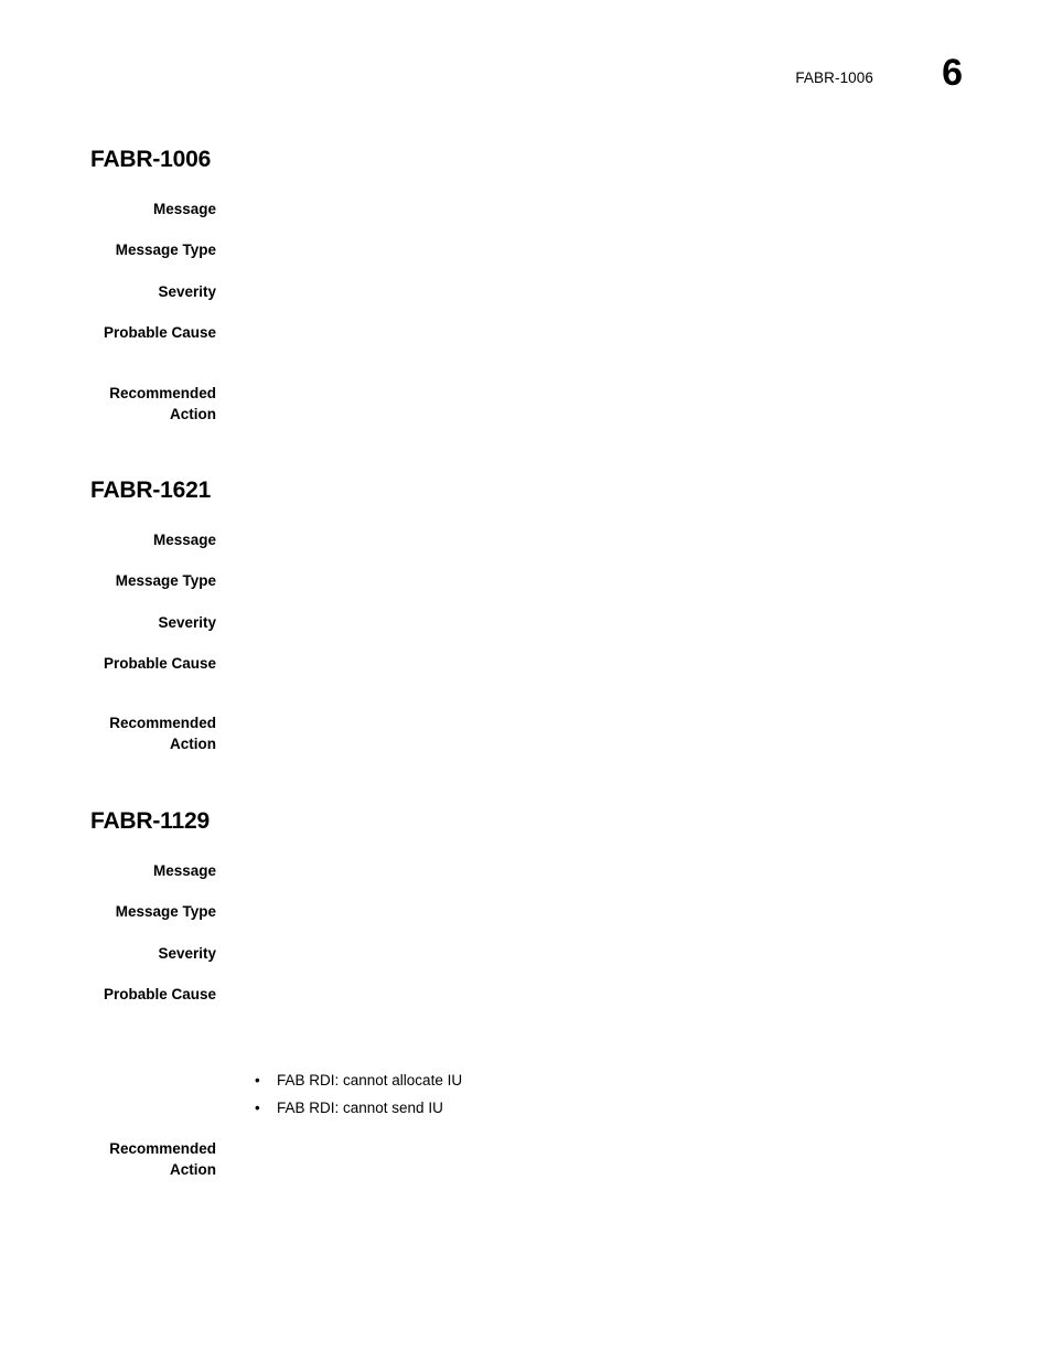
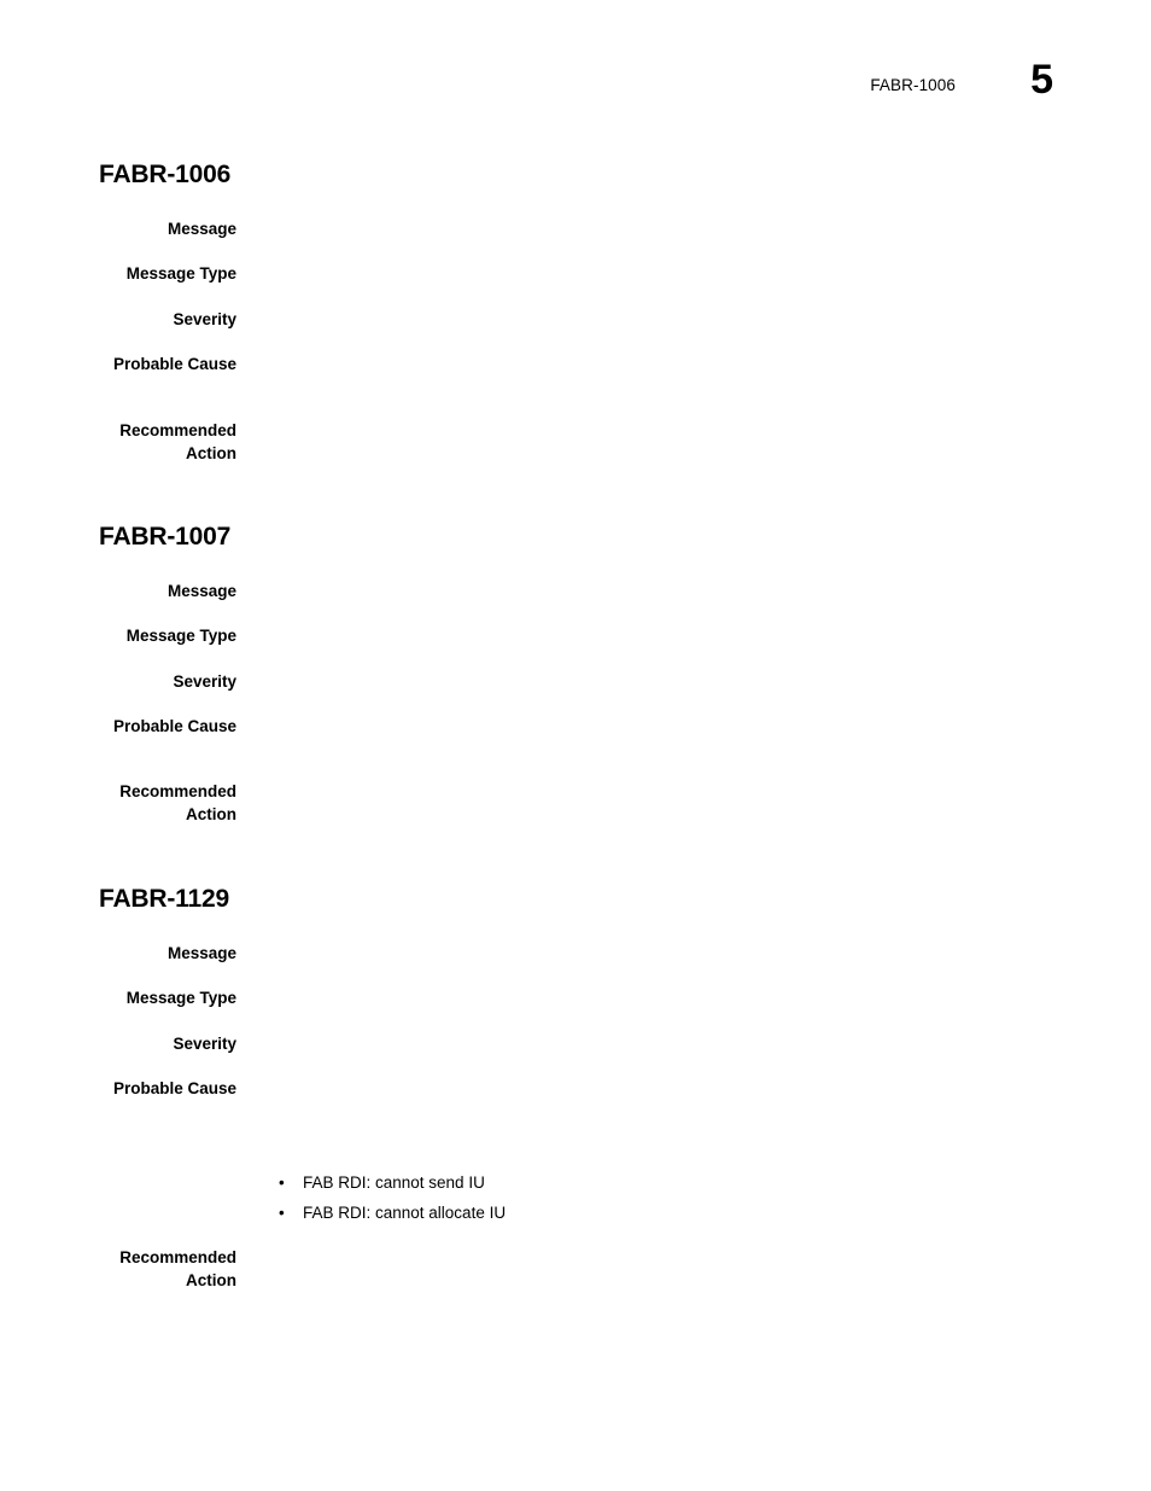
  FABR-1006
- 6
+ 5
  FABR-1006
  Message
  Message Type
  Severity
  Probable Cause
  Recommended
  Action
- FABR-1621
+ FABR-1007
  Message
  Message Type
  Severity
  Probable Cause
  Recommended
  Action
  FABR-1129
  Message
  Message Type
  Severity
  Probable Cause
  •
- FAB RDI: cannot allocate IU
+ FAB RDI: cannot send IU
  •
- FAB RDI: cannot send IU
+ FAB RDI: cannot allocate IU
  Recommended
  Action
